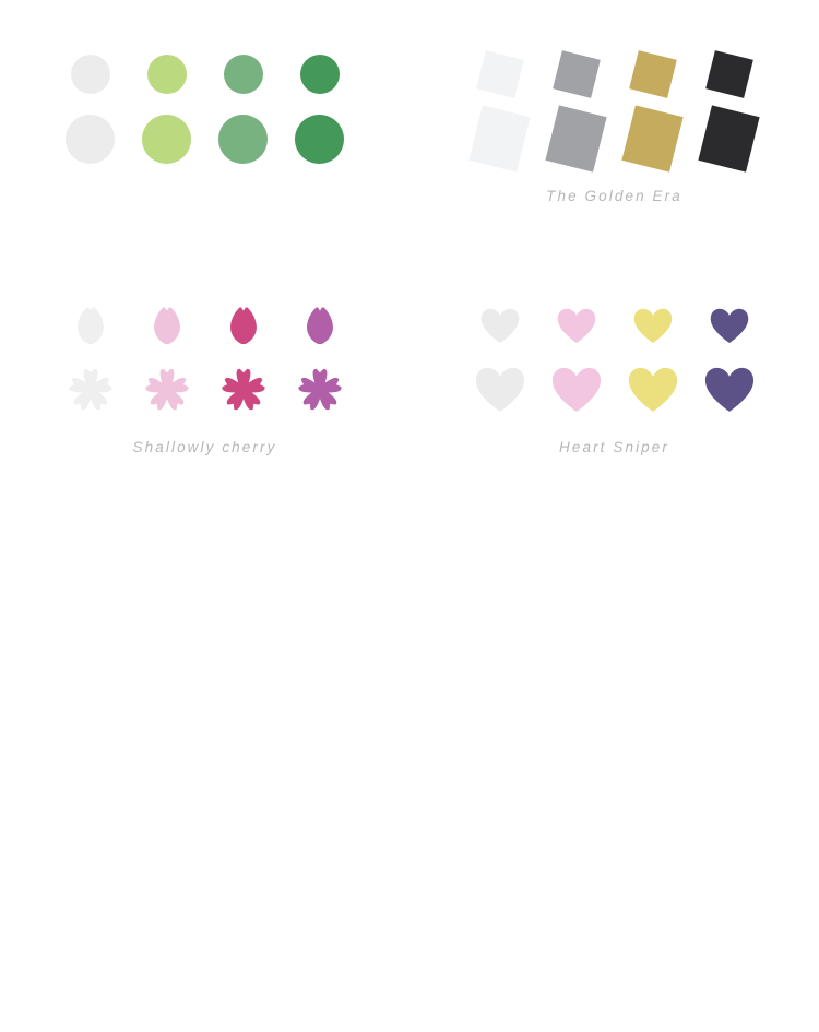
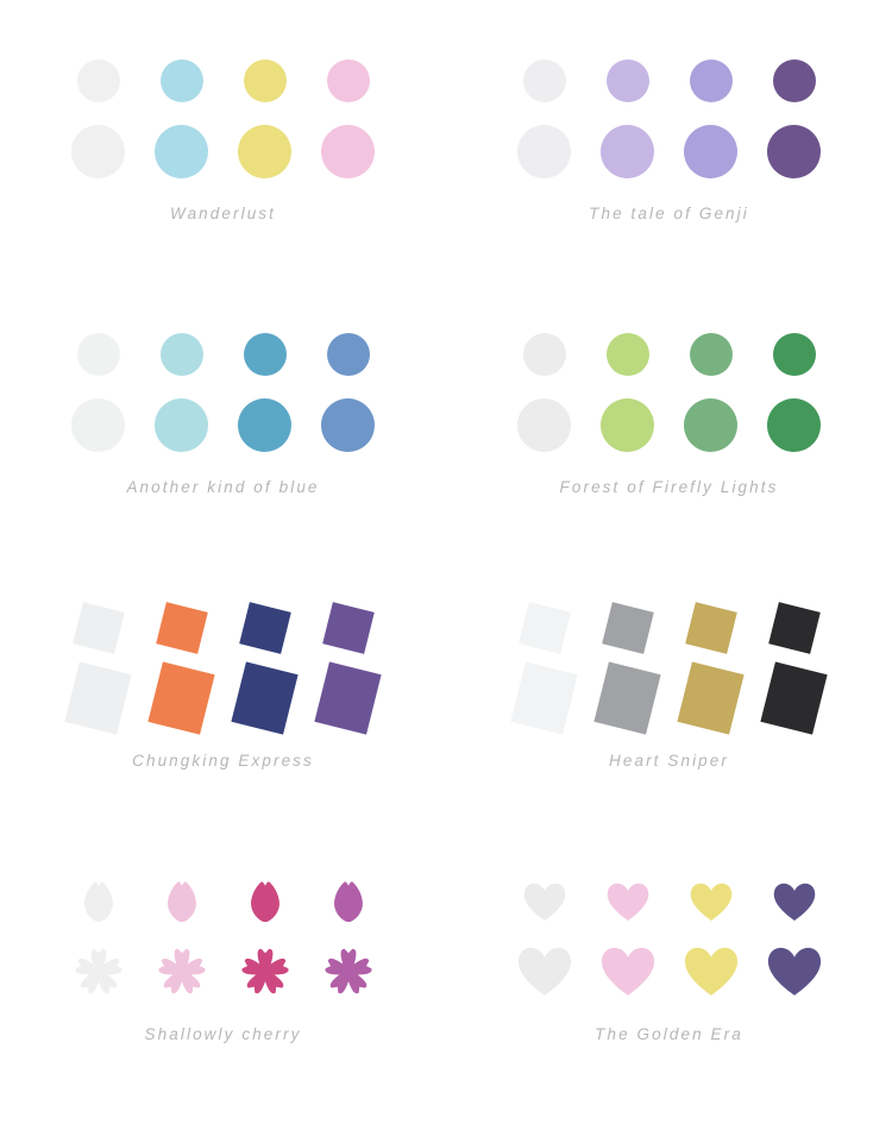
+ Wanderlust
+ The tale of Genji
+ Another kind of blue
+ Forest of Firefly Lights
+ Chungking Express
- The Golden Era
+ Heart Sniper
  Shallowly cherry
- Heart Sniper
+ The Golden Era
